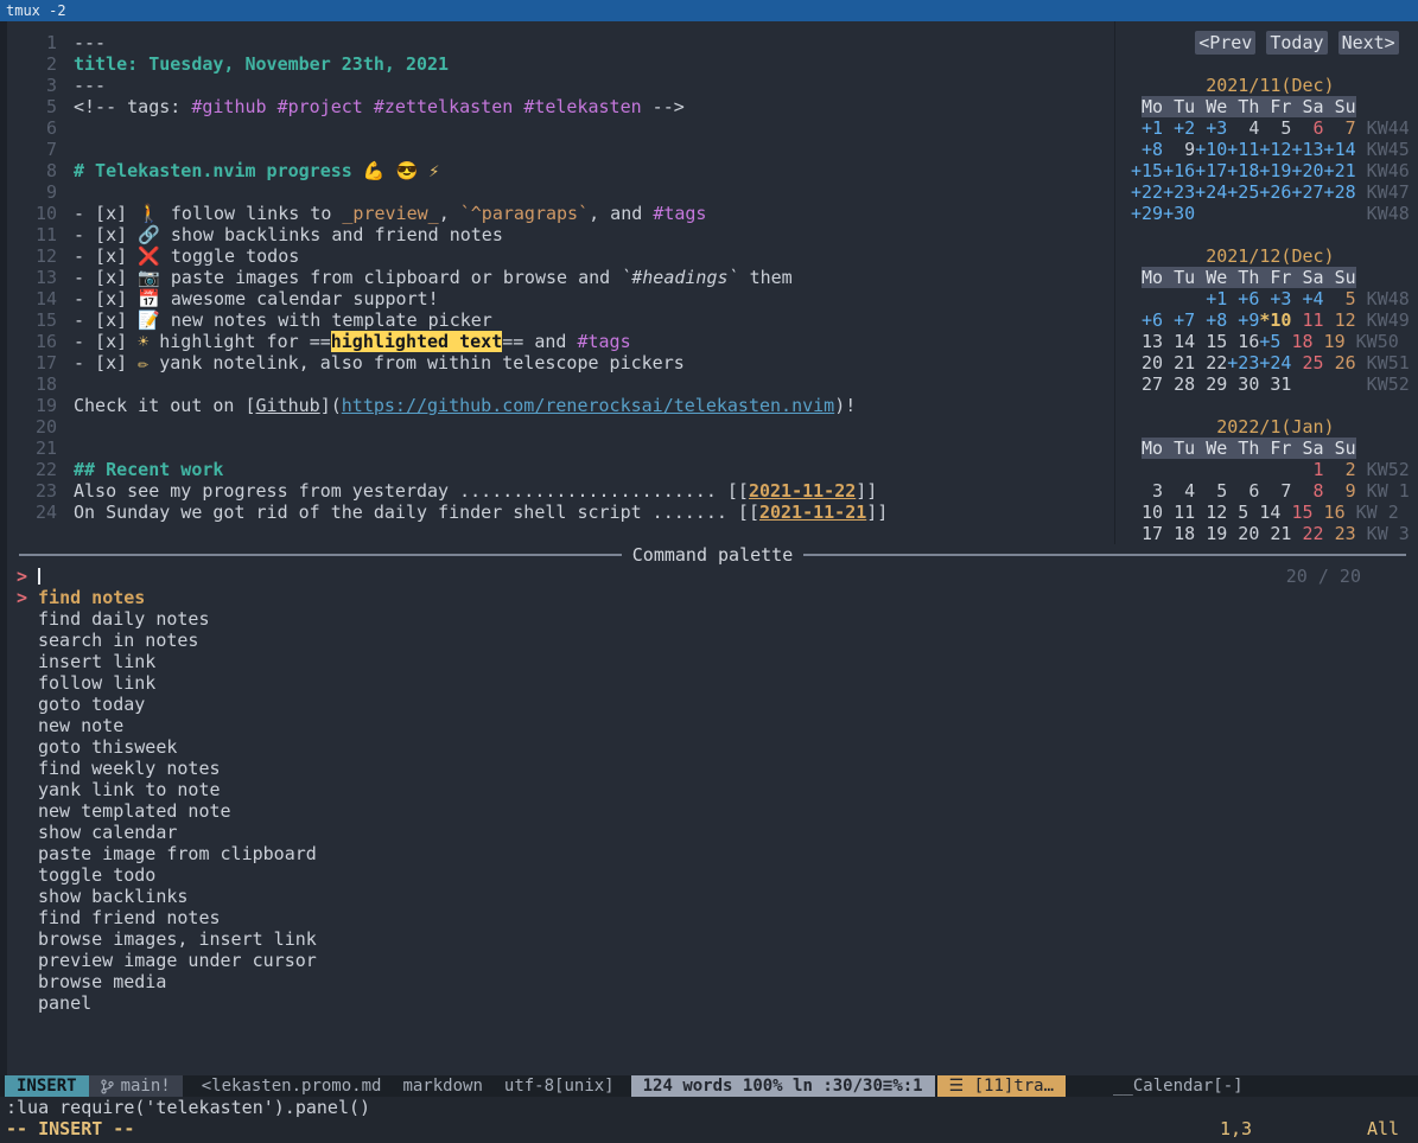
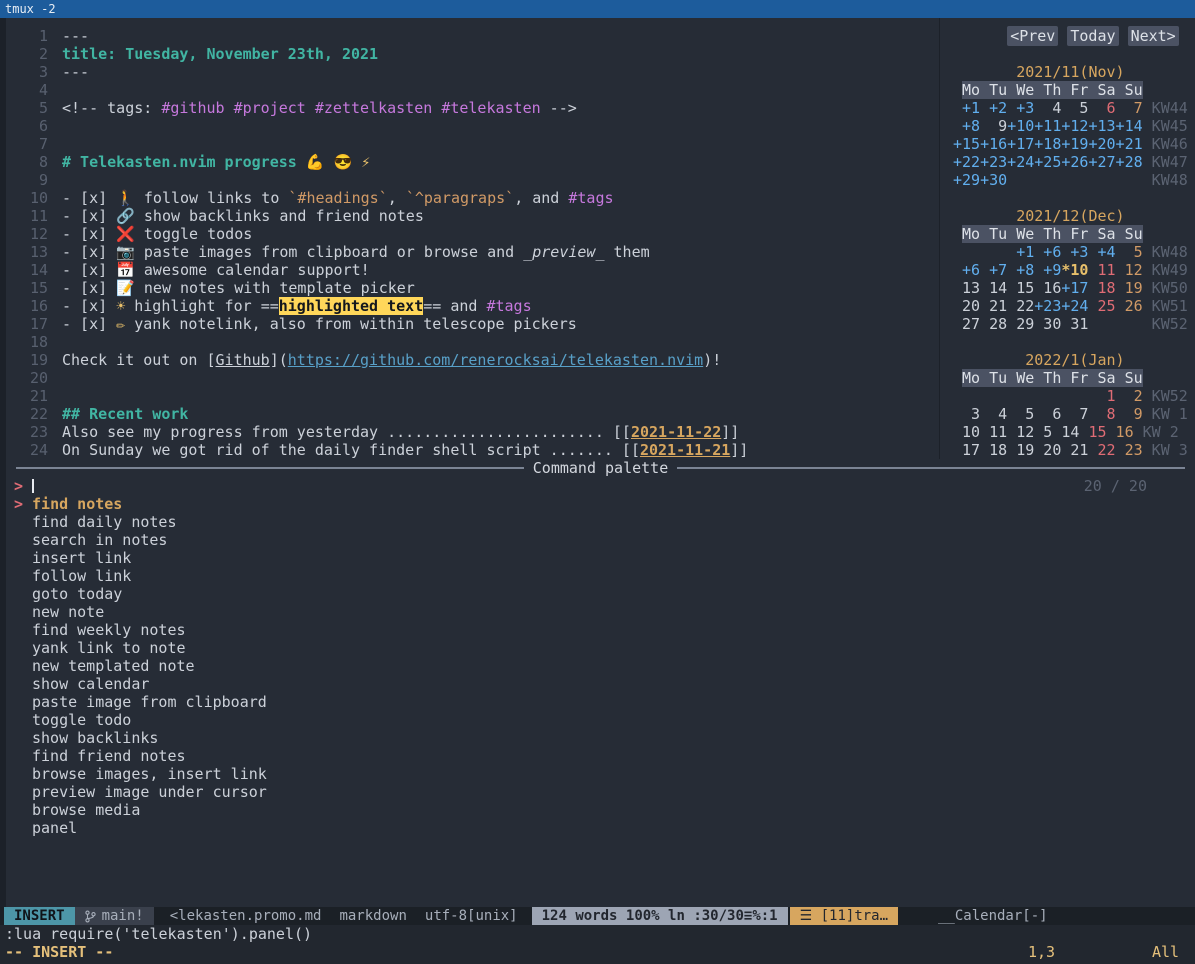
  tmux -2
  1 ---
  2 title: Tuesday, November 23th, 2021
  3 ---
+ 4
  5 <!-- tags: #github #project #zettelkasten #telekasten -->
  6
  7
  8 # Telekasten.nvim progress 💪 😎 ⚡
  9
- 10 - [x] 🚶 follow links to _preview_, `^paragraps`, and #tags
+ 10 - [x] 🚶 follow links to `#headings`, `^paragraps`, and #tags
  11 - [x] 🔗 show backlinks and friend notes
  12 - [x] ❌ toggle todos
- 13 - [x] 📷 paste images from clipboard or browse and `#headings` them
+ 13 - [x] 📷 paste images from clipboard or browse and _preview_ them
  14 - [x] 📅 awesome calendar support!
  15 - [x] 📝 new notes with template picker
  16 - [x] ☀ highlight for ==highlighted text== and #tags
  17 - [x] ✏ yank notelink, also from within telescope pickers
  18
  19 Check it out on [Github](https://github.com/renerocksai/telekasten.nvim)!
  20
  21
  22 ## Recent work
  23 Also see my progress from yesterday ........................ [[2021-11-22]]
  24 On Sunday we got rid of the daily finder shell script ....... [[2021-11-21]]
  <Prev Today Next>
- 2021/11(Dec)
+ 2021/11(Nov)
  Mo Tu We Th Fr Sa Su
  +1 +2 +3 4 5 6 7 KW44
  +8 9+10+11+12+13+14 KW45
  +15+16+17+18+19+20+21 KW46
  +22+23+24+25+26+27+28 KW47
  +29+30 KW48
  2021/12(Dec)
  Mo Tu We Th Fr Sa Su
  +1 +6 +3 +4 5 KW48
  +6 +7 +8 +9*10 11 12 KW49
- 13 14 15 16+5 18 19 KW50
+ 13 14 15 16+17 18 19 KW50
  20 21 22+23+24 25 26 KW51
  27 28 29 30 31 KW52
  2022/1(Jan)
  Mo Tu We Th Fr Sa Su
  1 2 KW52
  3 4 5 6 7 8 9 KW 1
  10 11 12 5 14 15 16 KW 2
  17 18 19 20 21 22 23 KW 3
  Command palette
  >
  20 / 20
  > find notes
  find daily notes
  search in notes
  insert link
  follow link
  goto today
  new note
- goto thisweek
  find weekly notes
  yank link to note
  new templated note
  show calendar
  paste image from clipboard
  toggle todo
  show backlinks
  find friend notes
  browse images, insert link
  preview image under cursor
  browse media
  panel
  INSERT
  main!
  <lekasten.promo.md
  markdown
  utf-8[unix]
  124 words 100% ln :30/30≡%:1
  ☰ [11]tra…
  __Calendar[-]
  :lua require('telekasten').panel()
  -- INSERT --
  1,3
  All
